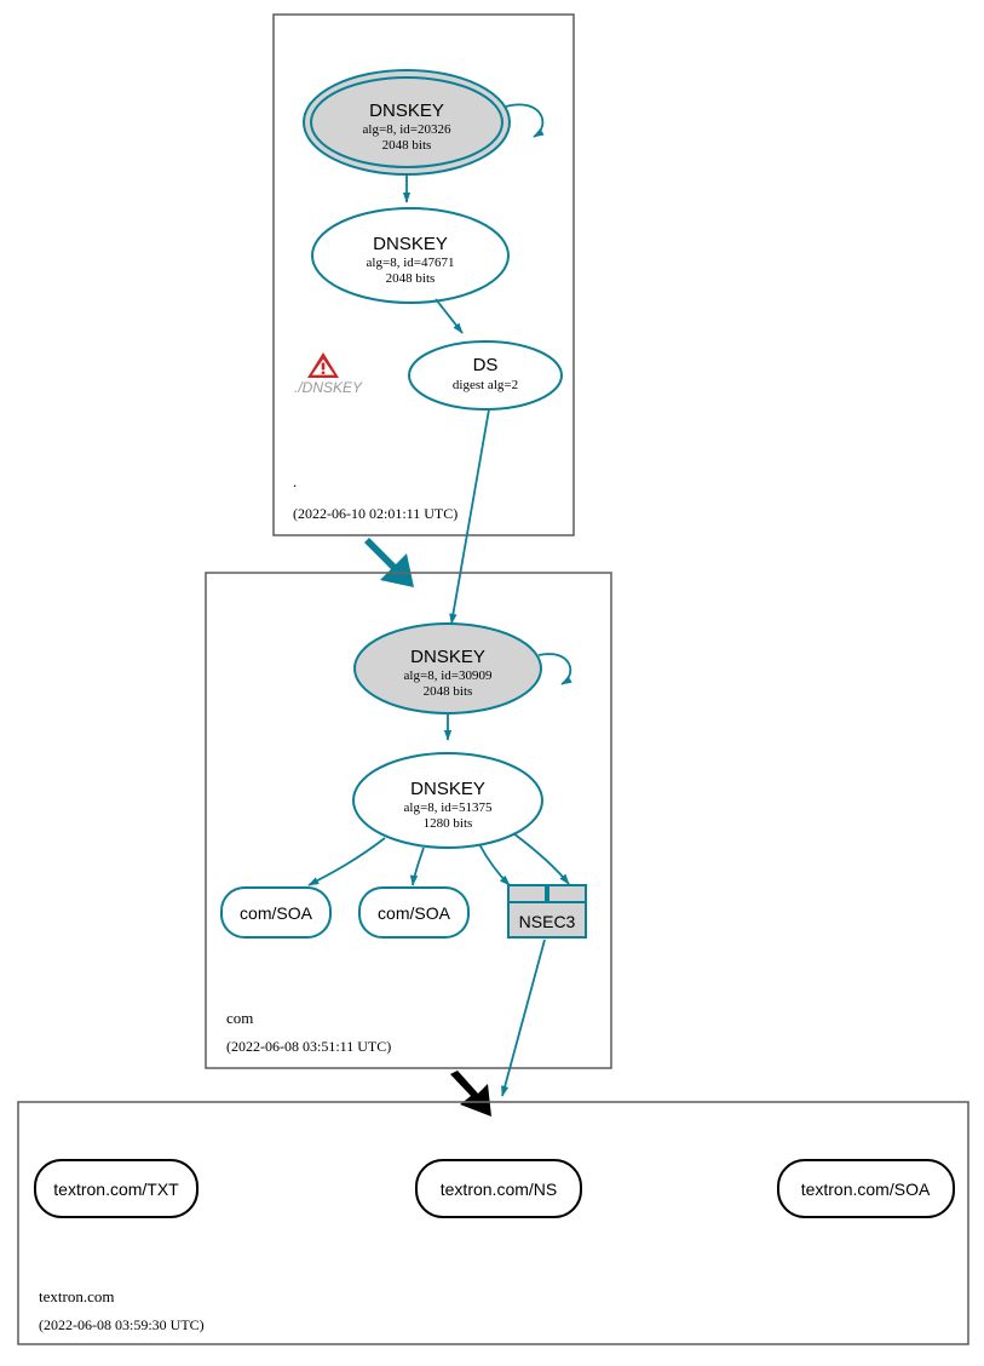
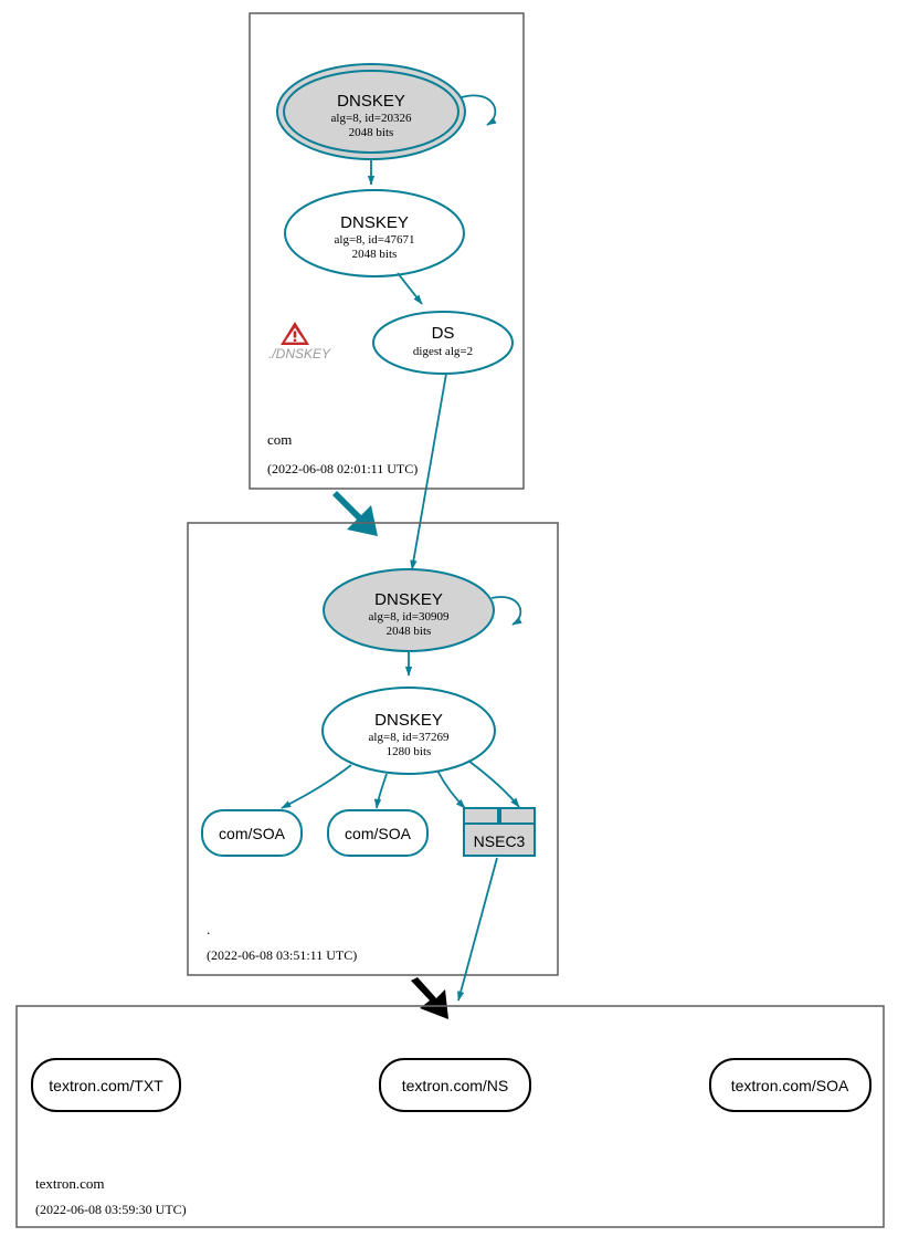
  DNSKEY
  alg=8, id=20326
  2048 bits
  DNSKEY
  alg=8, id=47671
  2048 bits
  DS
  digest alg=2
  ./DNSKEY
- .
+ com
- (2022-06-10 02:01:11 UTC)
+ (2022-06-08 02:01:11 UTC)
  DNSKEY
  alg=8, id=30909
  2048 bits
  DNSKEY
- alg=8, id=51375
+ alg=8, id=37269
  1280 bits
  com/SOA
  com/SOA
  NSEC3
- com
+ .
  (2022-06-08 03:51:11 UTC)
  textron.com/TXT
  textron.com/NS
  textron.com/SOA
  textron.com
  (2022-06-08 03:59:30 UTC)
